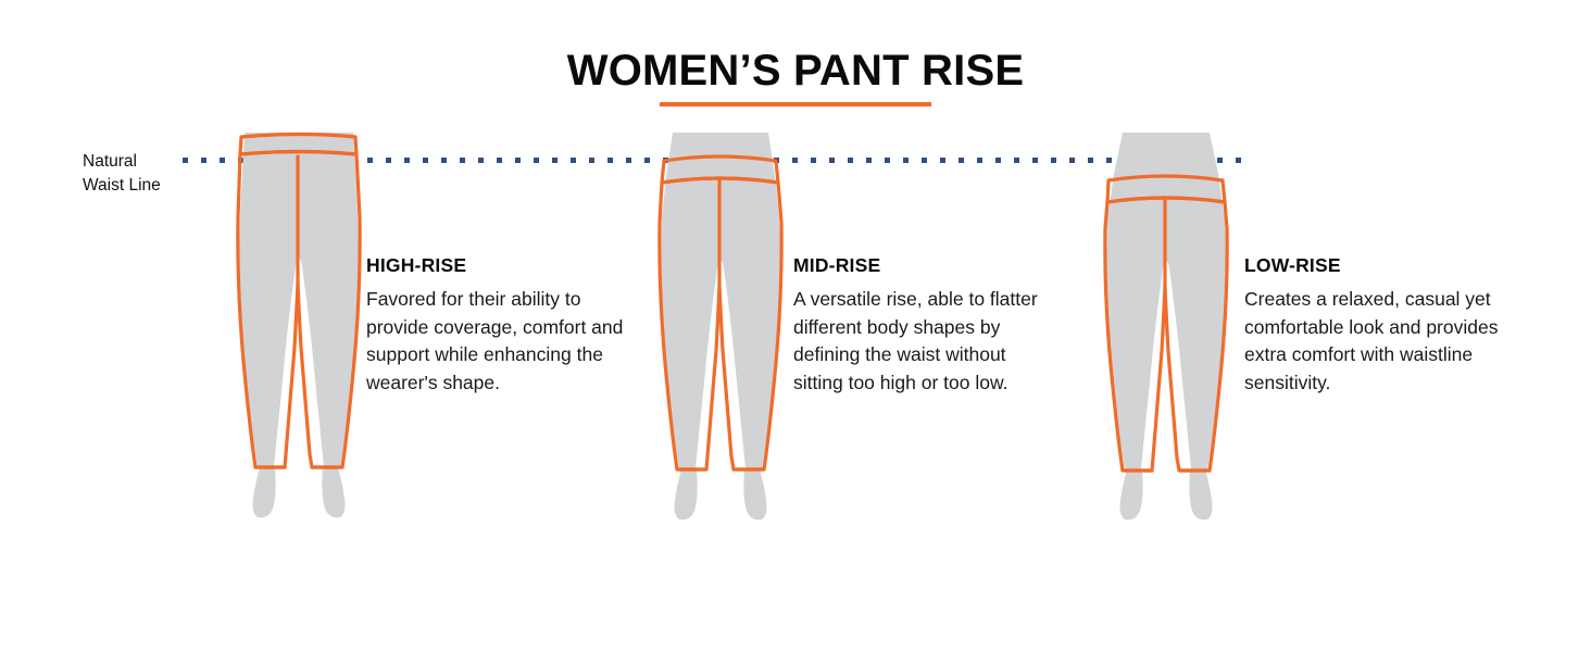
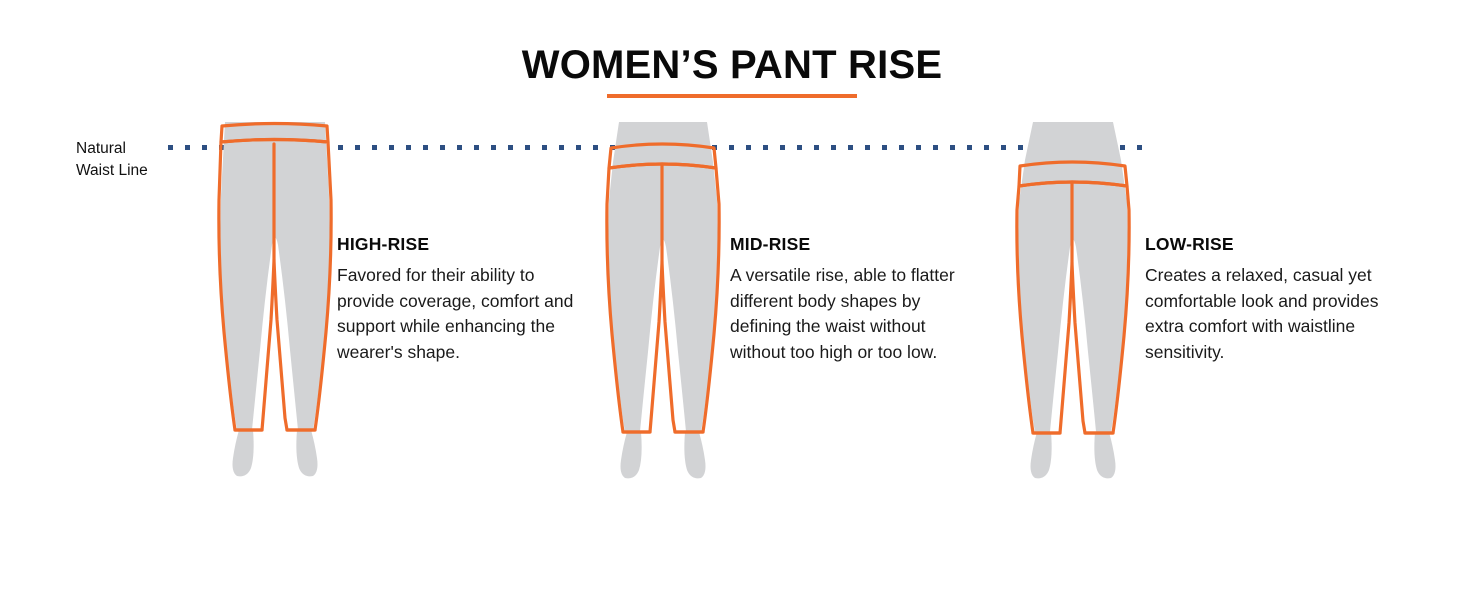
  WOMEN’S PANT RISE
  Natural
  Waist Line
  HIGH-RISE
  Favored for their ability to provide coverage, comfort and support while enhancing the wearer's shape.
  MID-RISE
- A versatile rise, able to flatter different body shapes by defining the waist without sitting too high or too low.
+ A versatile rise, able to flatter different body shapes by defining the waist without without too high or too low.
  LOW-RISE
  Creates a relaxed, casual yet comfortable look and provides extra comfort with waistline sensitivity.
